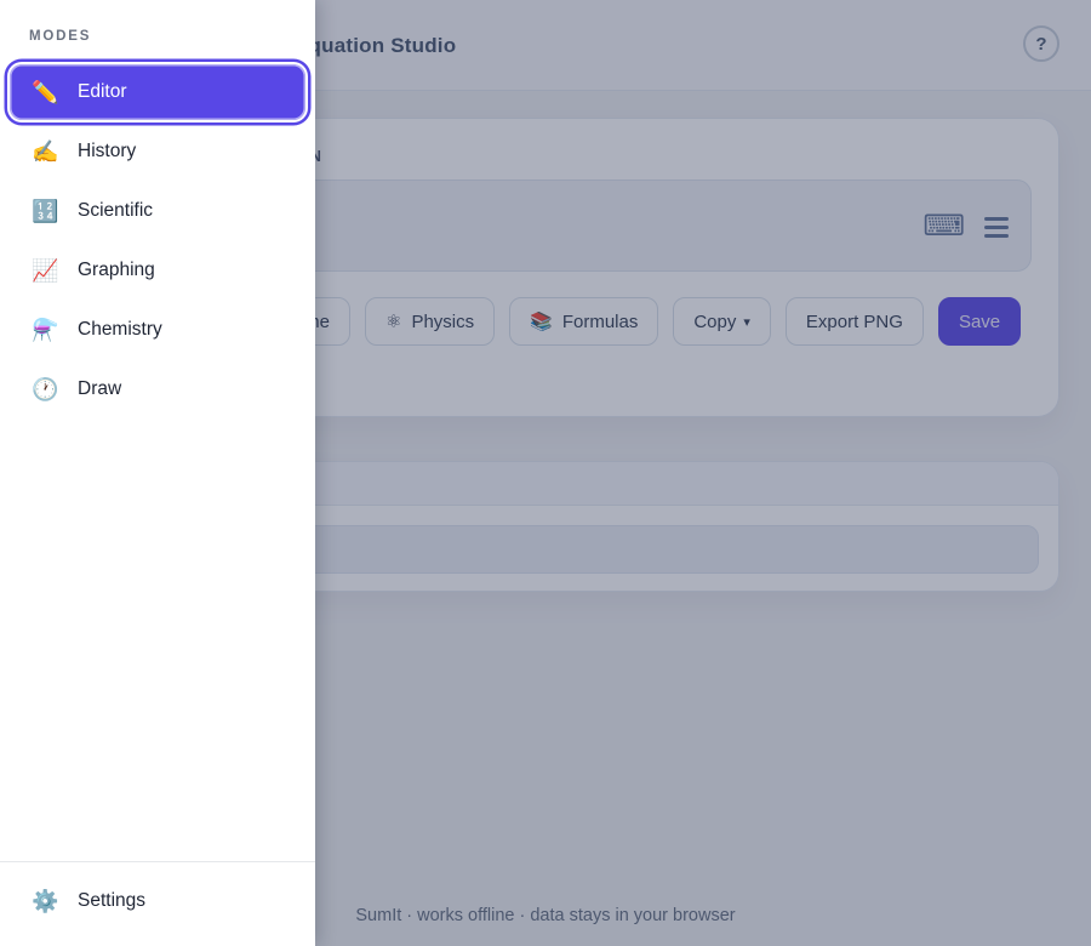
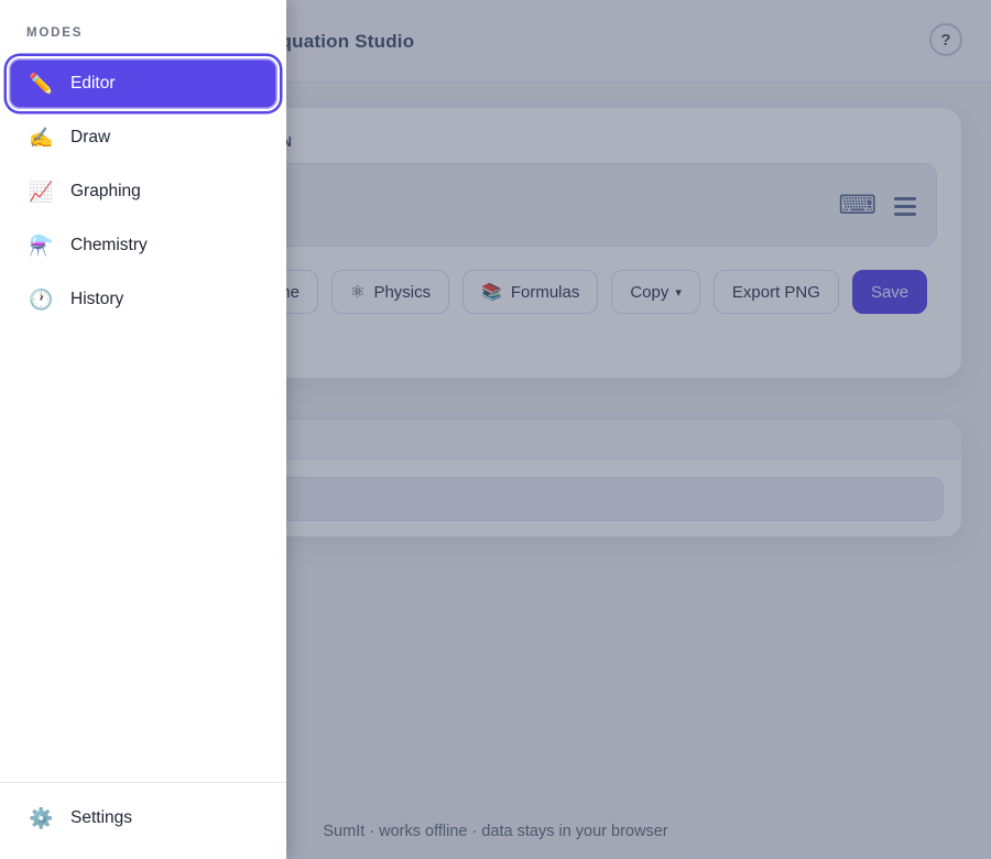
  uation Studio
  ?
  ⌨
  ⚛
  Physics
  📚
  Formulas
  Copy
  ▾
  Export PNG
  Save
  SumIt · works offline · data stays in your browser
  MODES
  ✏️
  Editor
  ✍️
- History
+ Draw
- 🔢
- Scientific
  📈
  Graphing
  ⚗️
  Chemistry
  🕐
- Draw
+ History
  ⚙️
  Settings
